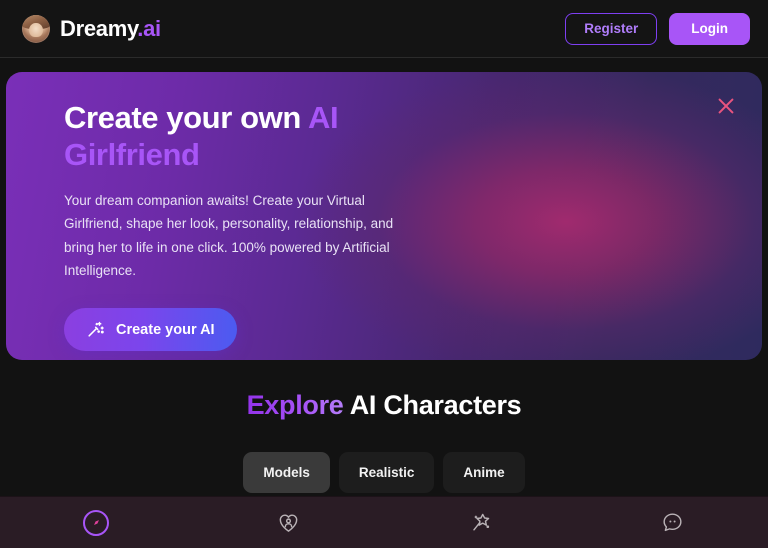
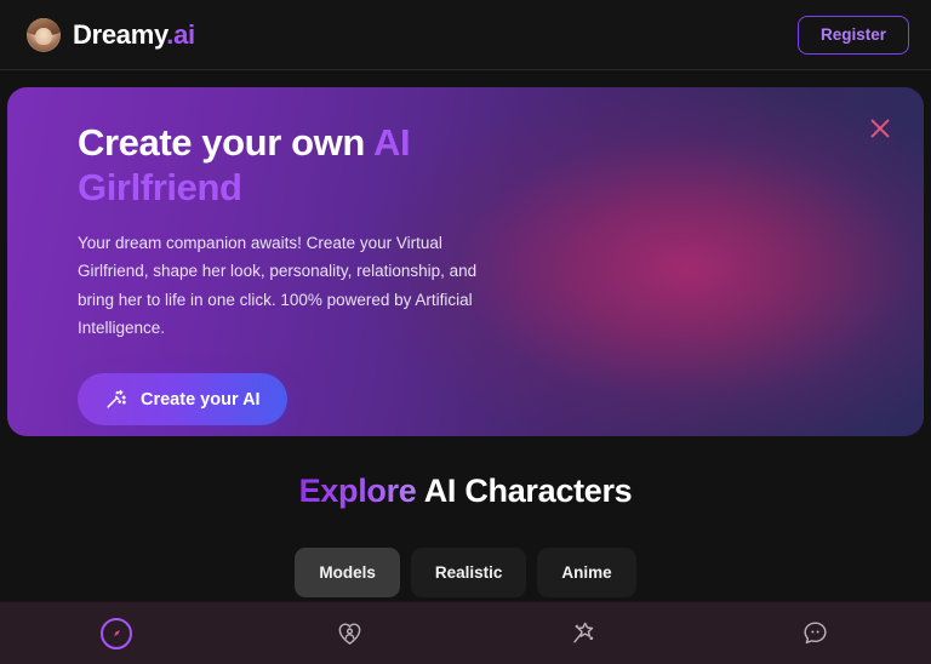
  Dreamy.ai
  Register
- Login
  Create your own AI Girlfriend
  Your dream companion awaits! Create your Virtual Girlfriend, shape her look, personality, relationship, and bring her to life in one click. 100% powered by Artificial Intelligence.
  Create your AI
  Explore AI Characters
  Models
  Realistic
  Anime
